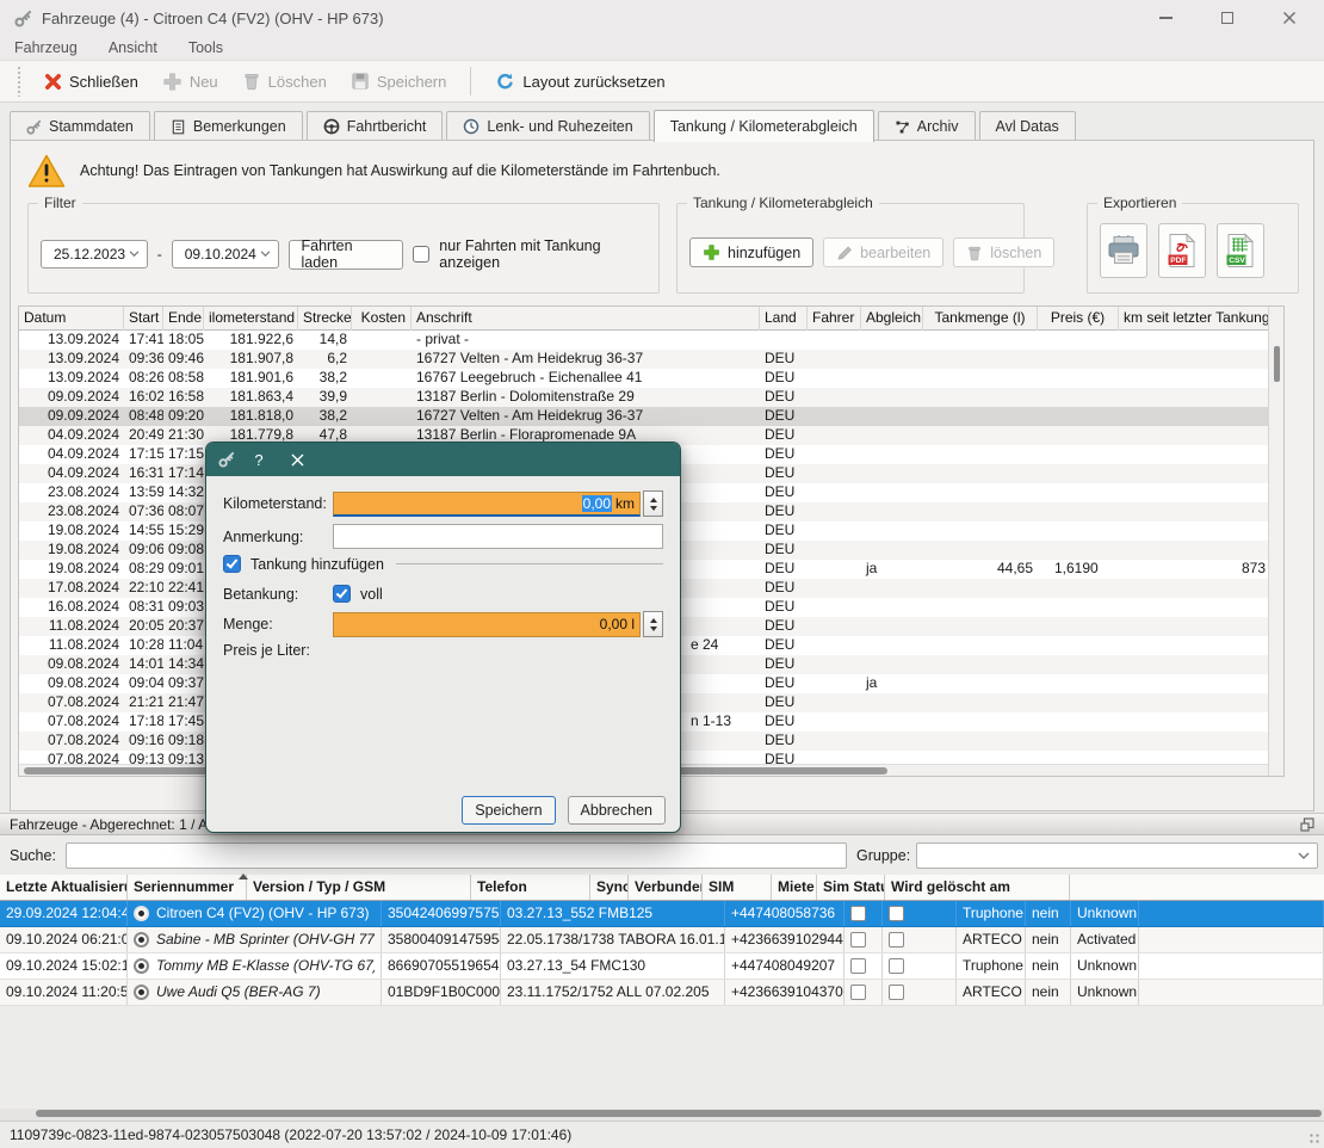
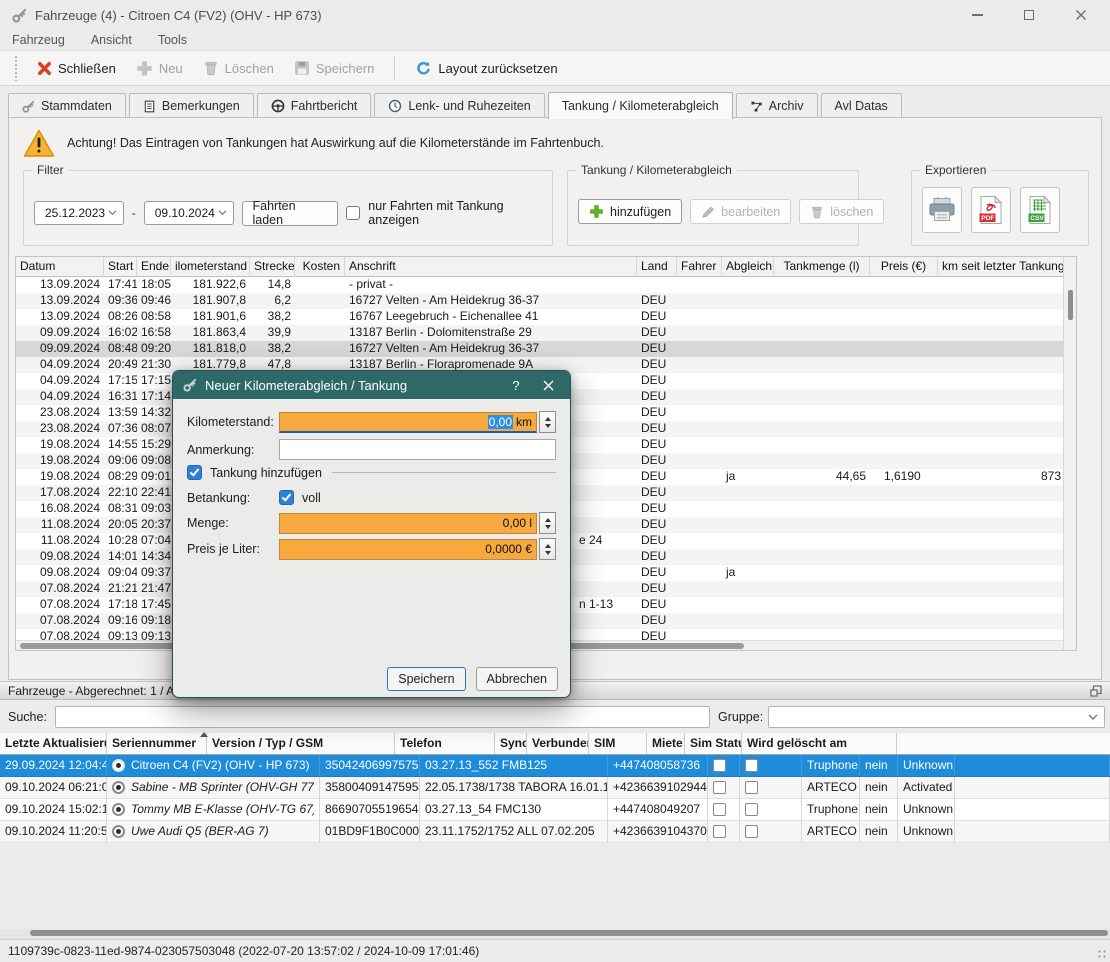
  Fahrzeuge (4) - Citroen C4 (FV2) (OHV - HP 673)
  Fahrzeug
  Ansicht
  Tools
  Schließen
  Neu
  Löschen
  Speichern
  Layout zurücksetzen
  Stammdaten
  Bemerkungen
  Fahrtbericht
  Lenk- und Ruhezeiten
  Tankung / Kilometerabgleich
  Archiv
  Avl Datas
  Achtung! Das Eintragen von Tankungen hat Auswirkung auf die Kilometerstände im Fahrtenbuch.
  Filter
  25.12.2023
  -
  09.10.2024
  Fahrten laden
  nur Fahrten mit Tankung anzeigen
  Tankung / Kilometerabgleich
  hinzufügen
  bearbeiten
  löschen
  Exportieren
  Datum
  Start
  Ende
  ilometerstand
  Strecke
  Kosten
  Anschrift
  Land
  Fahrer
  Abgleich
  Tankmenge (l)
  Preis (€)
  km seit letzter Tankung
  13.09.2024
  17:41
  18:05
  181.922,6
  14,8
  - privat -
  13.09.2024
  09:36
  09:46
  181.907,8
  6,2
  16727 Velten - Am Heidekrug 36-37
  DEU
  13.09.2024
  08:26
  08:58
  181.901,6
  38,2
  16767 Leegebruch - Eichenallee 41
  DEU
  09.09.2024
  16:02
  16:58
  181.863,4
  39,9
  13187 Berlin - Dolomitenstraße 29
  DEU
  09.09.2024
  08:48
  09:20
  181.818,0
  38,2
  16727 Velten - Am Heidekrug 36-37
  DEU
  04.09.2024
  20:49
  21:30
  181.779,8
  47,8
  13187 Berlin - Florapromenade 9A
  DEU
  04.09.2024
  17:15
  17:15
  DEU
  04.09.2024
  16:31
  17:14
  DEU
  23.08.2024
  13:59
  14:32
  DEU
  23.08.2024
  07:36
  08:07
  DEU
  19.08.2024
  14:55
  15:29
  DEU
  19.08.2024
  09:06
  09:08
  DEU
  19.08.2024
  08:29
  09:01
  DEU
  ja
  44,65
  1,6190
  873
  17.08.2024
  22:10
  22:41
  DEU
  16.08.2024
  08:31
  09:03
  DEU
  11.08.2024
  20:05
  20:37
  DEU
  11.08.2024
  10:28
- 11:04
+ 07:04
  e 24
  DEU
  09.08.2024
  14:01
  14:34
  DEU
  09.08.2024
  09:04
  09:37
  DEU
  ja
  07.08.2024
  21:21
  21:47
  DEU
  07.08.2024
  17:18
  17:45
  n 1-13
  DEU
  07.08.2024
  09:16
  09:18
  DEU
  07.08.2024
  09:13
  09:13
  DEU
  Fahrzeuge - Abgerechnet: 1 / A
  Suche:
  Gruppe:
  Letzte Aktualisier
  Seriennummer
  Version / Typ / GSM
  Telefon
  Sync
  Verbunde
  SIM
  Miete
  Sim Statu
  Wird gelöscht am
  29.09.2024 12:04:4
  Citroen C4 (FV2) (OHV - HP 673)
  35042406997575
  03.27.13_552 FMB125
  +447408058736
  Truphone
  nein
  Unknown
  09.10.2024 06:21:0
  Sabine - MB Sprinter (OHV-GH 77
  35800409147595
  22.05.1738/1738 TABORA 16.01.1
  +4236639102944
  ARTECO
  nein
  Activated
  09.10.2024 15:02:1
  Tommy MB E-Klasse (OHV-TG 67
  86690705519654
  03.27.13_54 FMC130
  +447408049207
  Truphone
  nein
  Unknown
  09.10.2024 11:20:5
  Uwe Audi Q5 (BER-AG 7)
  01BD9F1B0C000
  23.11.1752/1752 ALL 07.02.205
  +4236639104370
  ARTECO
  nein
  Unknown
  1109739c-0823-11ed-9874-023057503048 (2022-07-20 13:57:02 / 2024-10-09 17:01:46)
+ Neuer Kilometerabgleich / Tankung
  ?
  Kilometerstand:
  0,00
  km
  Anmerkung:
  Tankung hinzufügen
  Betankung:
  voll
  Menge:
  0,00 l
  Preis je Liter:
+ 0,0000 €
  Speichern
  Abbrechen
